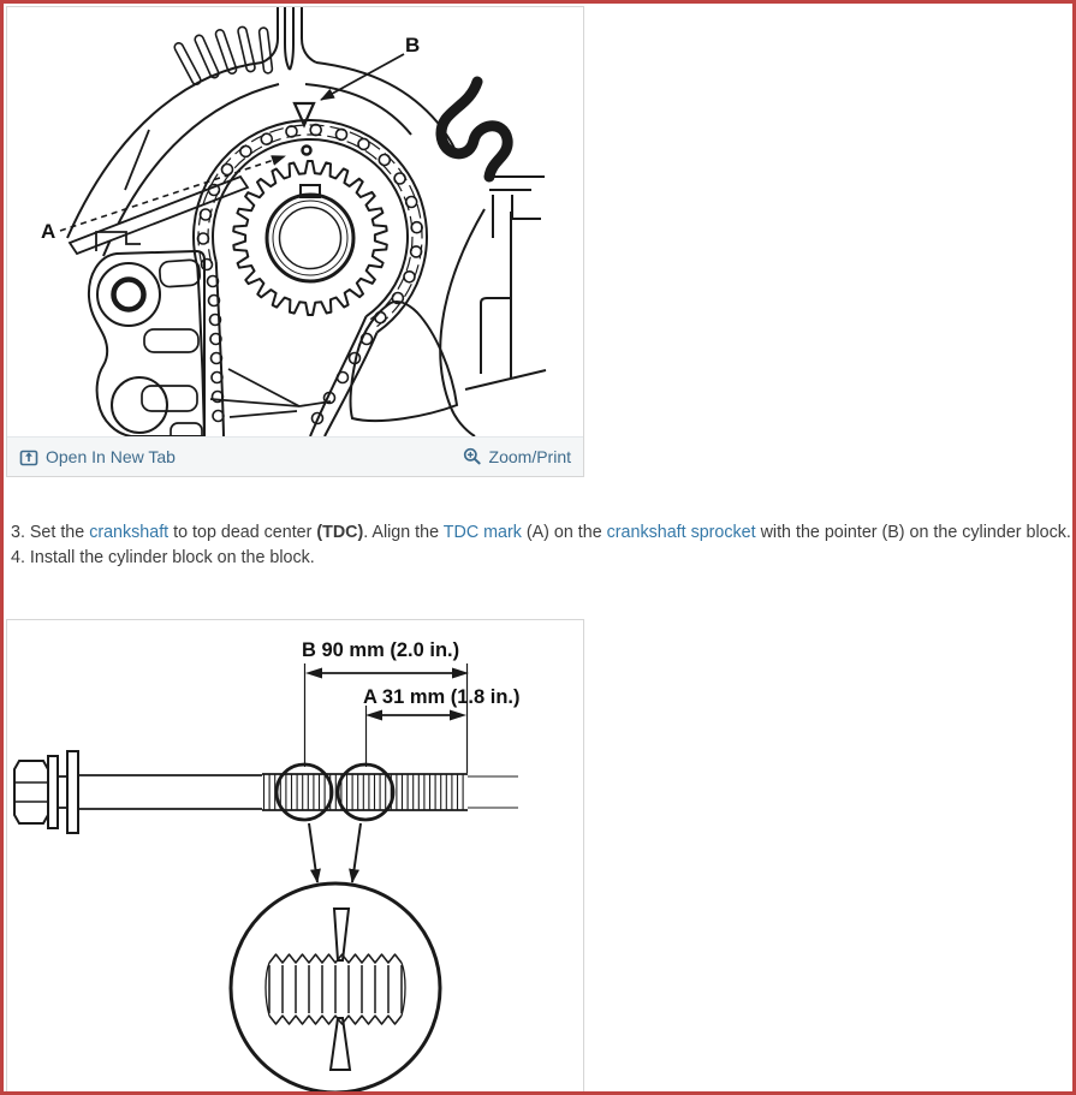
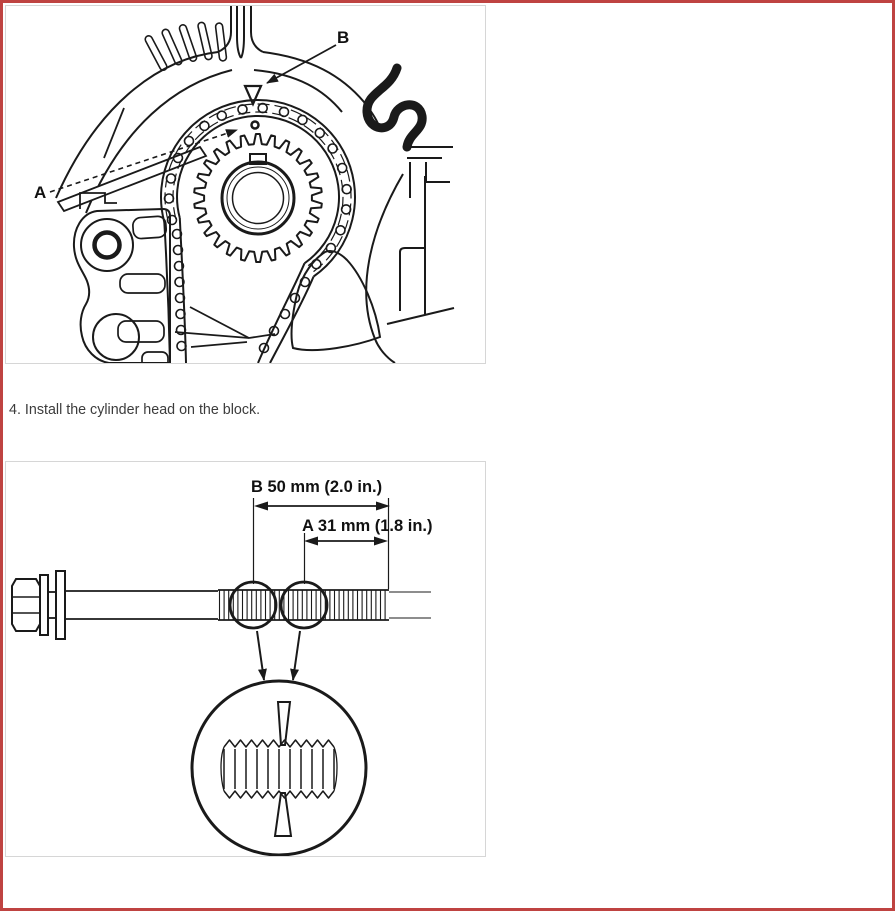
  A
  B
- Open In New Tab
- Zoom/Print
- 3. Set the crankshaft to top dead center (TDC). Align the TDC mark (A) on the crankshaft sprocket with the pointer (B) on the cylinder block.
- 4. Install the cylinder block on the block.
+ 4. Install the cylinder head on the block.
- B 90 mm (2.0 in.)
+ B 50 mm (2.0 in.)
  A 31 mm (1.8 in.)
